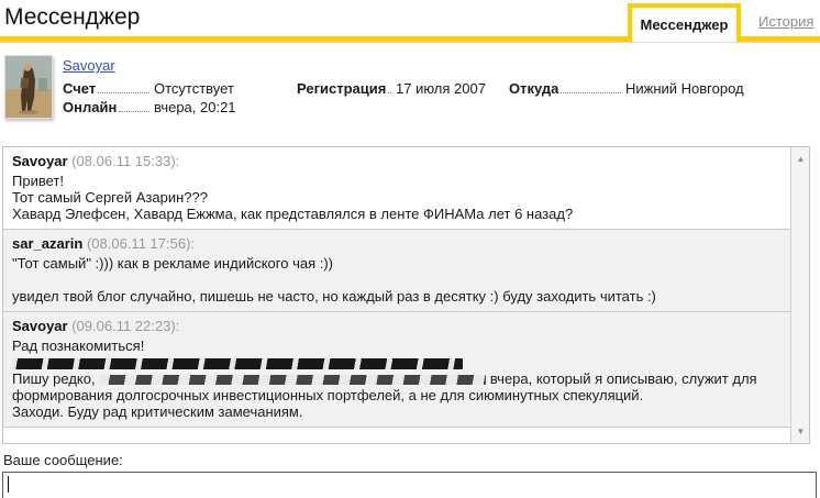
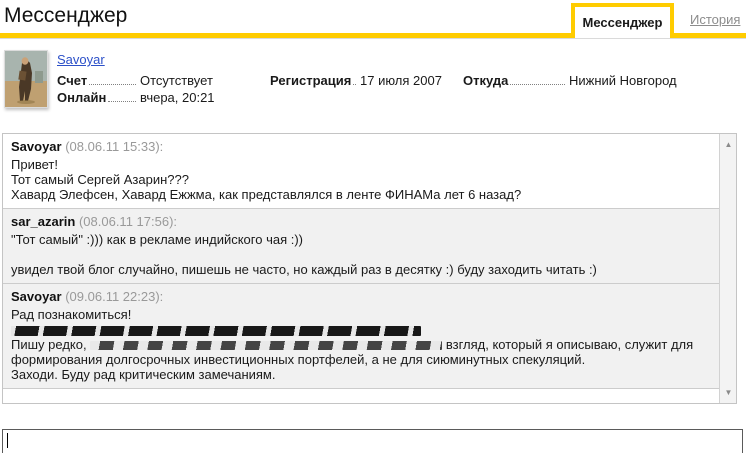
  Мессенджер
  Мессенджер
  История
  Savoyar
  Счет
  Отсутствует
  Онлайн
  вчера, 20:21
  Регистрация
  17 июля 2007
  Откуда
  Нижний Новгород
  Savoyar (08.06.11 15:33):
  Привет!
  Тот самый Сергей Азарин???
  Хавард Элефсен, Хавард Ежжма, как представлялся в ленте ФИНАМа лет 6 назад?
  sar_azarin (08.06.11 17:56):
  "Тот самый" :))) как в рекламе индийского чая :))
  увидел твой блог случайно, пишешь не часто, но каждый раз в десятку :) буду заходить читать :)
  Savoyar (09.06.11 22:23):
  Рад познакомиться!
- Пишу редко, вчера, который я описываю, служит для формирования долгосрочных инвестиционных портфелей, а не для сиюминутных спекуляций.
+ Пишу редко, взгляд, который я описываю, служит для формирования долгосрочных инвестиционных портфелей, а не для сиюминутных спекуляций.
  Заходи. Буду рад критическим замечаниям.
  ▲
  ▼
- Ваше сообщение:
